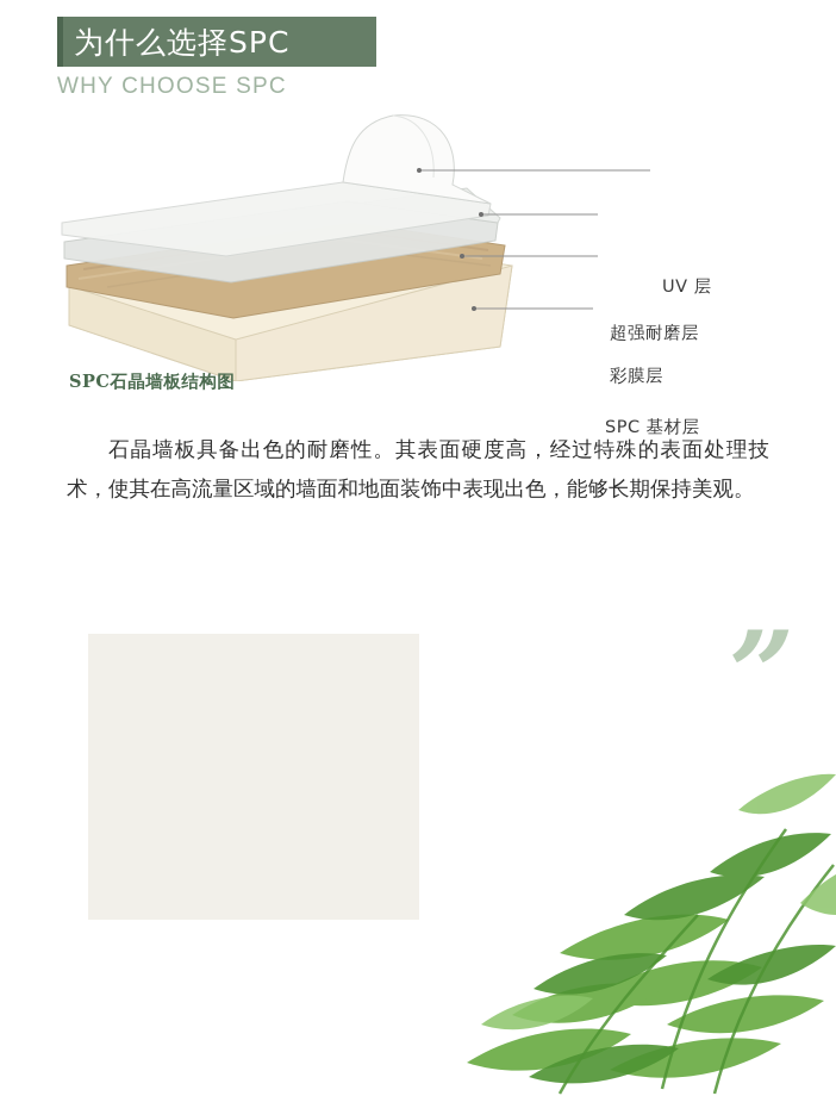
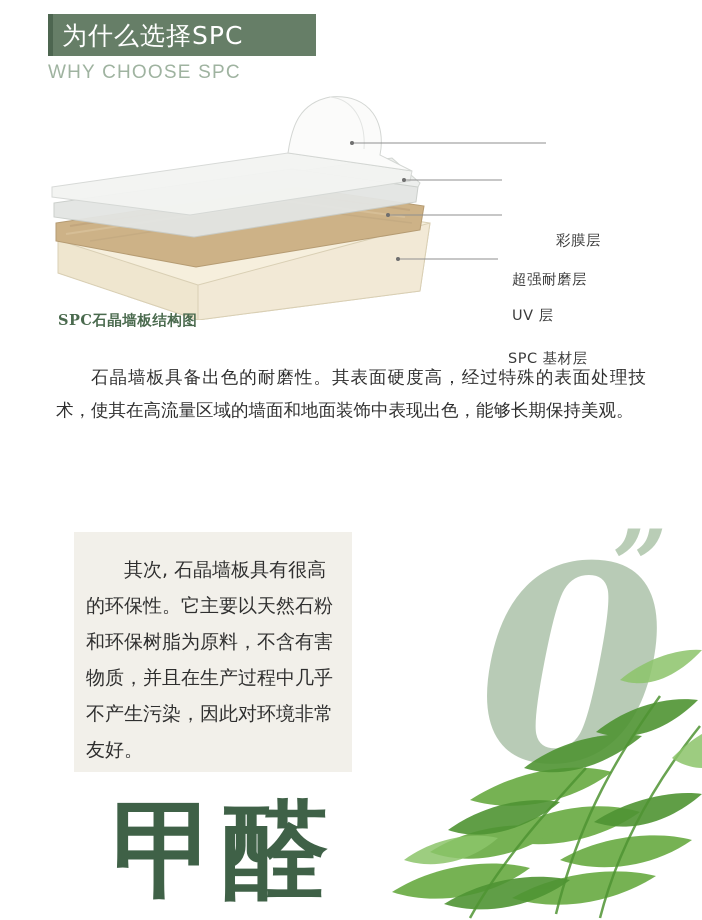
  为什么选择SPC
  WHY CHOOSE SPC
- UV 层
+ 彩膜层
  超强耐磨层
- 彩膜层
+ UV 层
  SPC 基材层
  SPC石晶墙板结构图
  石晶墙板具备出色的耐磨性。其表面硬度高，经过特殊的表面处理技术，使其在高流量区域的墙面和地面装饰中表现出色，能够长期保持美观。
+ 0
  ”
+ 其次, 石晶墙板具有很高的环保性。它主要以天然石粉和环保树脂为原料，不含有害物质，并且在生产过程中几乎不产生污染，因此对环境非常友好。
+ 甲醛
